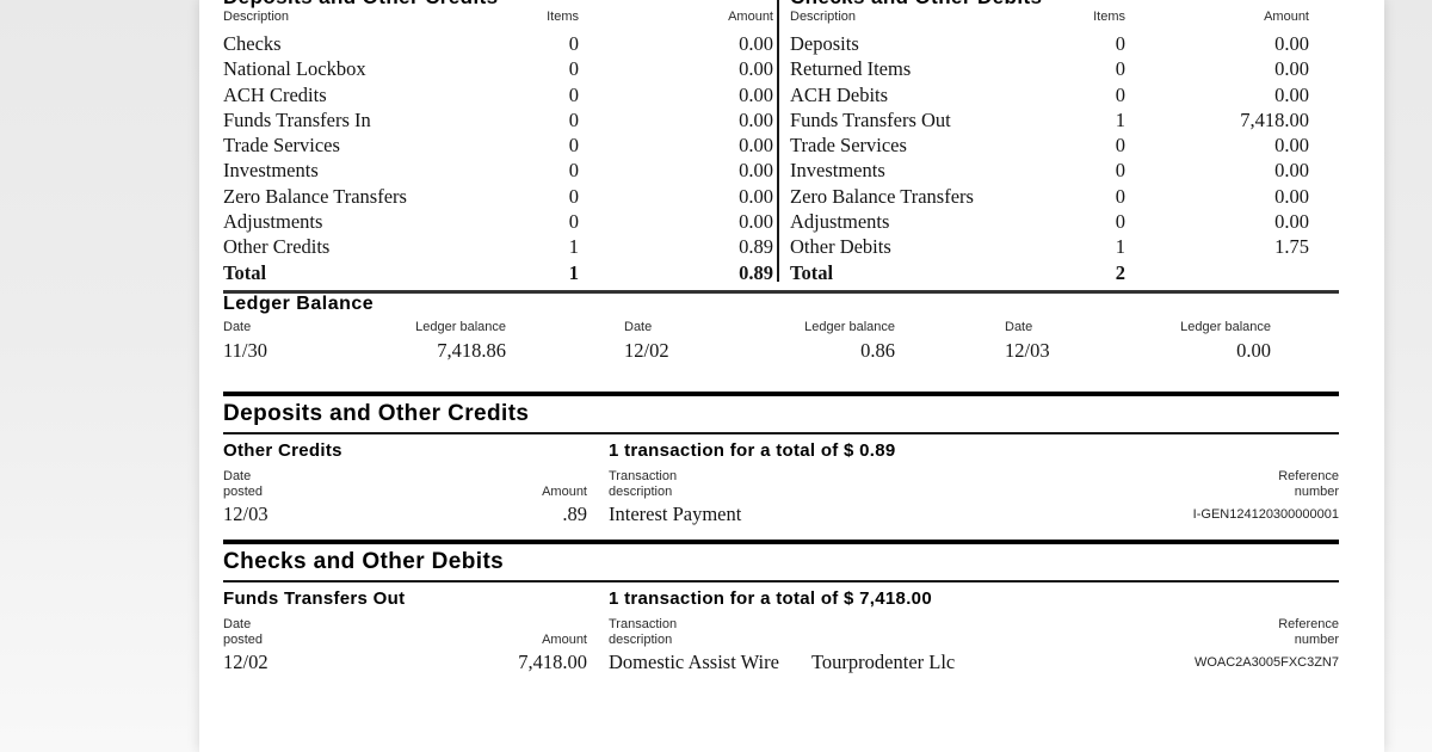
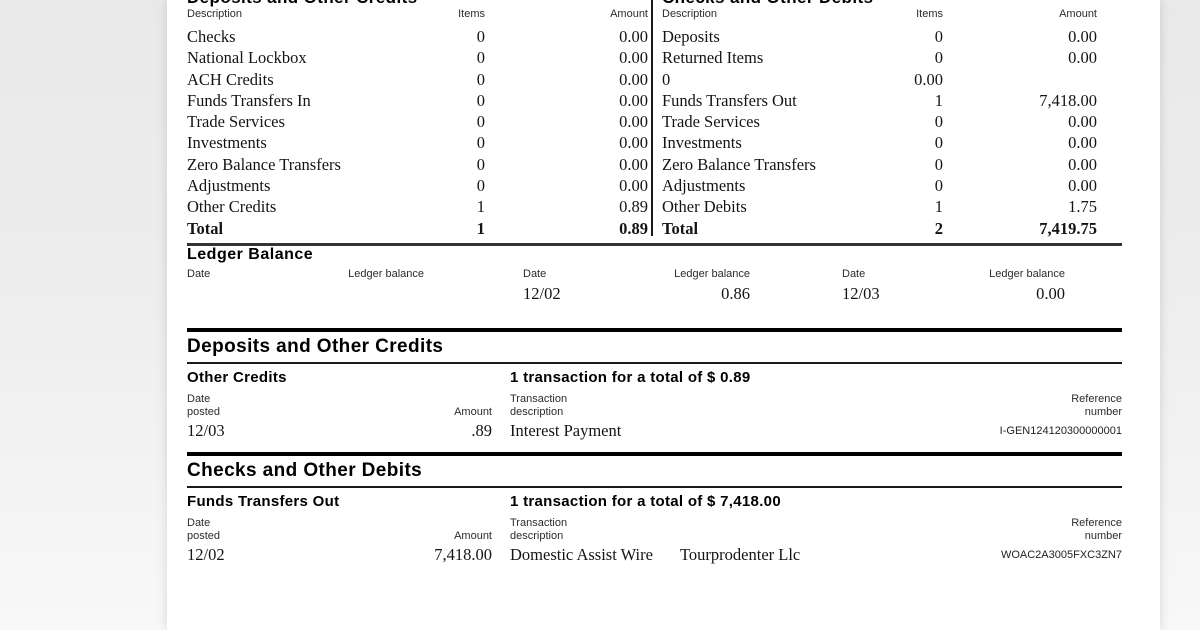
  Description
  Items
  Amount
  Checks
  0
  0.00
  National Lockbox
  0
  0.00
  ACH Credits
  0
  0.00
  Funds Transfers In
  0
  0.00
  Trade Services
  0
  0.00
  Investments
  0
  0.00
  Zero Balance Transfers
  0
  0.00
  Adjustments
  0
  0.00
  Other Credits
  1
  0.89
  Total
  1
  0.89
  Description
  Items
  Amount
  Deposits
  0
  0.00
  Returned Items
  0
  0.00
- ACH Debits
  0
  0.00
  Funds Transfers Out
  1
  7,418.00
  Trade Services
  0
  0.00
  Investments
  0
  0.00
  Zero Balance Transfers
  0
  0.00
  Adjustments
  0
  0.00
  Other Debits
  1
  1.75
  Total
  2
+ 7,419.75
  Ledger Balance
  Date
  Ledger balance
- 11/30
- 7,418.86
  Date
  Ledger balance
  12/02
  0.86
  Date
  Ledger balance
  12/03
  0.00
  Deposits and Other Credits
  Other Credits
  1 transaction for a total of $ 0.89
  Date
  posted
  Amount
  Transaction
  description
  Reference
  number
  12/03
  .89
  Interest Payment
  I-GEN124120300000001
  Checks and Other Debits
  Funds Transfers Out
  1 transaction for a total of $ 7,418.00
  Date
  posted
  Amount
  Transaction
  description
  Reference
  number
  12/02
  7,418.00
  Domestic Assist Wire
  Tourprodenter Llc
  WOAC2A3005FXC3ZN7
